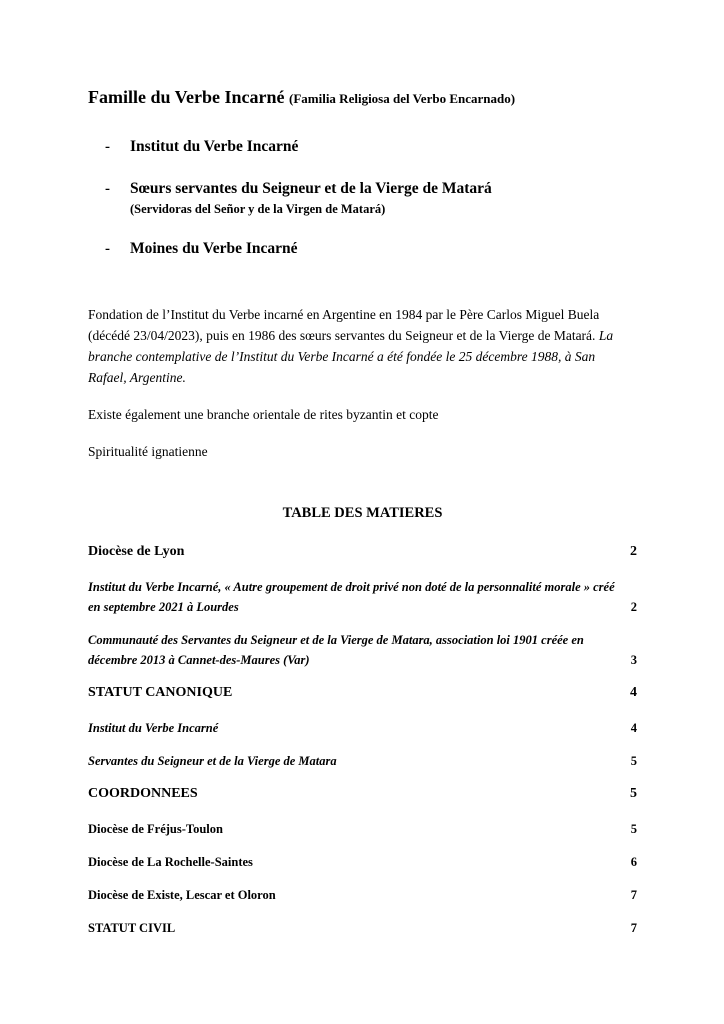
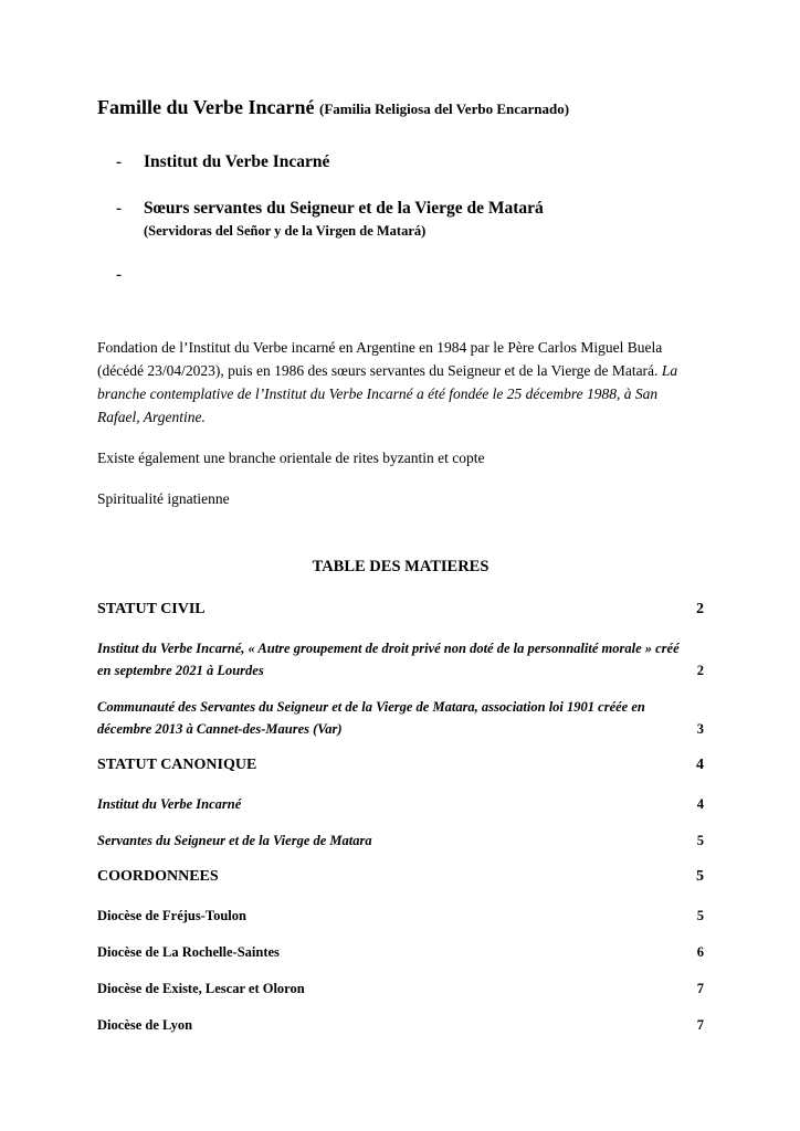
  Famille du Verbe Incarné (Familia Religiosa del Verbo Encarnado)
  -
  Institut du Verbe Incarné
  -
  Sœurs servantes du Seigneur et de la Vierge de Matará
  (Servidoras del Señor y de la Virgen de Matará)
  -
- Moines du Verbe Incarné
  Fondation de l’Institut du Verbe incarné en Argentine en 1984 par le Père Carlos Miguel Buela (décédé 23/04/2023), puis en 1986 des sœurs servantes du Seigneur et de la Vierge de Matará. La branche contemplative de l’Institut du Verbe Incarné a été fondée le 25 décembre 1988, à San Rafael, Argentine.
  Existe également une branche orientale de rites byzantin et copte
  Spiritualité ignatienne
  TABLE DES MATIERES
- Diocèse de Lyon
+ STATUT CIVIL
  2
  Institut du Verbe Incarné, « Autre groupement de droit privé non doté de la personnalité morale » créé en septembre 2021 à Lourdes
  2
  Communauté des Servantes du Seigneur et de la Vierge de Matara, association loi 1901 créée en décembre 2013 à Cannet-des-Maures (Var)
  3
  STATUT CANONIQUE
  4
  Institut du Verbe Incarné
  4
  Servantes du Seigneur et de la Vierge de Matara
  5
  COORDONNEES
  5
  Diocèse de Fréjus-Toulon
  5
  Diocèse de La Rochelle-Saintes
  6
  Diocèse de Existe, Lescar et Oloron
  7
- STATUT CIVIL
+ Diocèse de Lyon
  7
